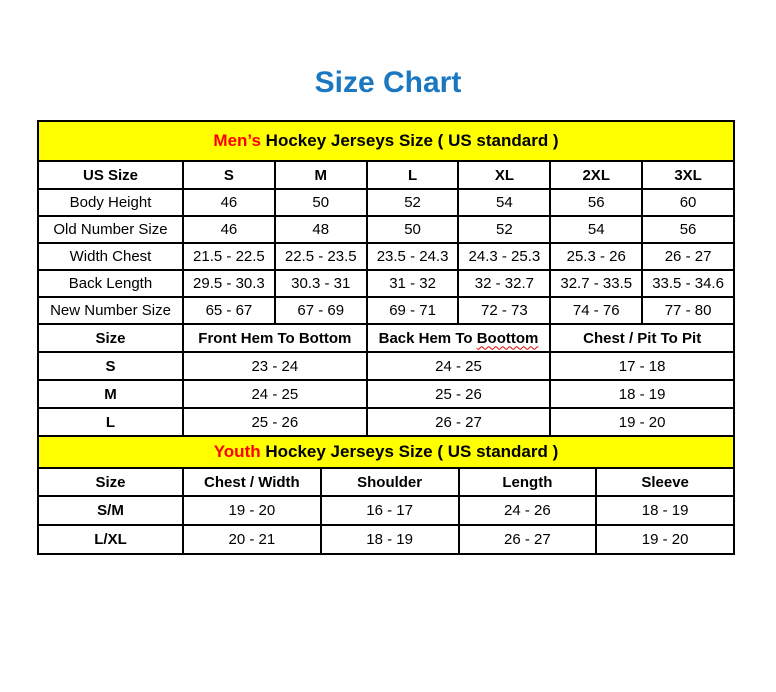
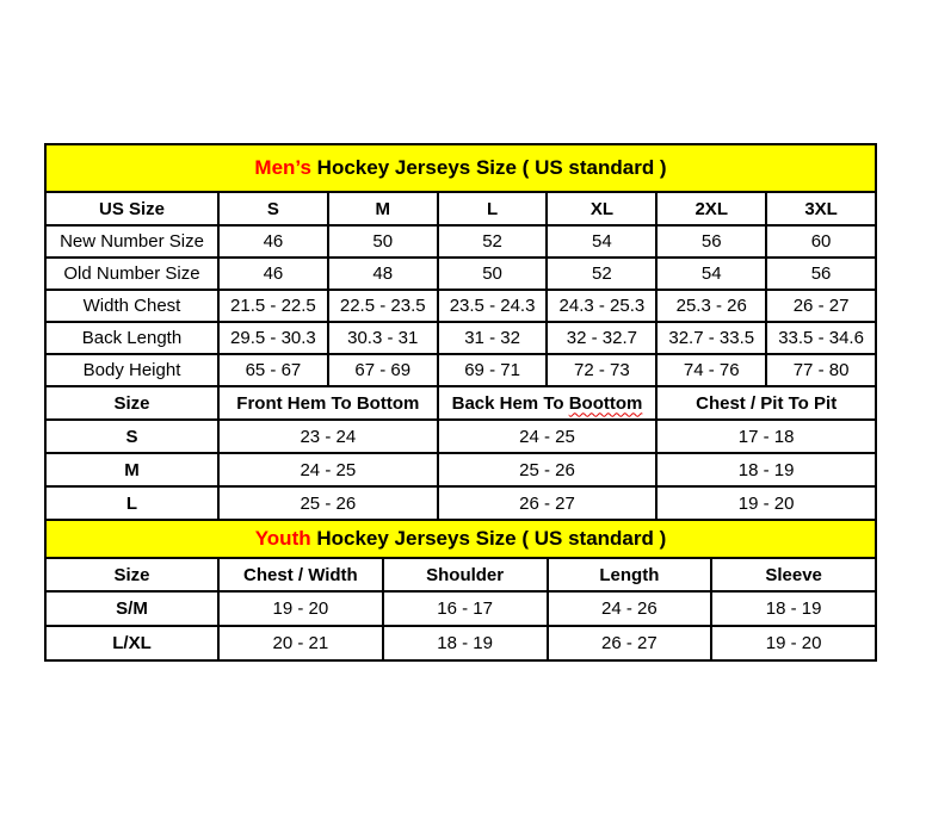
- Size Chart
  Men’s Hockey Jerseys Size ( US standard )
  US Size	S	M	L	XL	2XL	3XL
- Body Height	46	50	52	54	56	60
+ New Number Size	46	50	52	54	56	60
  Old Number Size	46	48	50	52	54	56
  Width Chest	21.5 - 22.5	22.5 - 23.5	23.5 - 24.3	24.3 - 25.3	25.3 - 26	26 - 27
  Back Length	29.5 - 30.3	30.3 - 31	31 - 32	32 - 32.7	32.7 - 33.5	33.5 - 34.6
- New Number Size	65 - 67	67 - 69	69 - 71	72 - 73	74 - 76	77 - 80
+ Body Height	65 - 67	67 - 69	69 - 71	72 - 73	74 - 76	77 - 80
  Size	Front Hem To Bottom	Back Hem To Boottom	Chest / Pit To Pit
  S	23 - 24	24 - 25	17 - 18
  M	24 - 25	25 - 26	18 - 19
  L	25 - 26	26 - 27	19 - 20
  Youth Hockey Jerseys Size ( US standard )
  Size	Chest / Width	Shoulder	Length	Sleeve
  S/M	19 - 20	16 - 17	24 - 26	18 - 19
  L/XL	20 - 21	18 - 19	26 - 27	19 - 20
